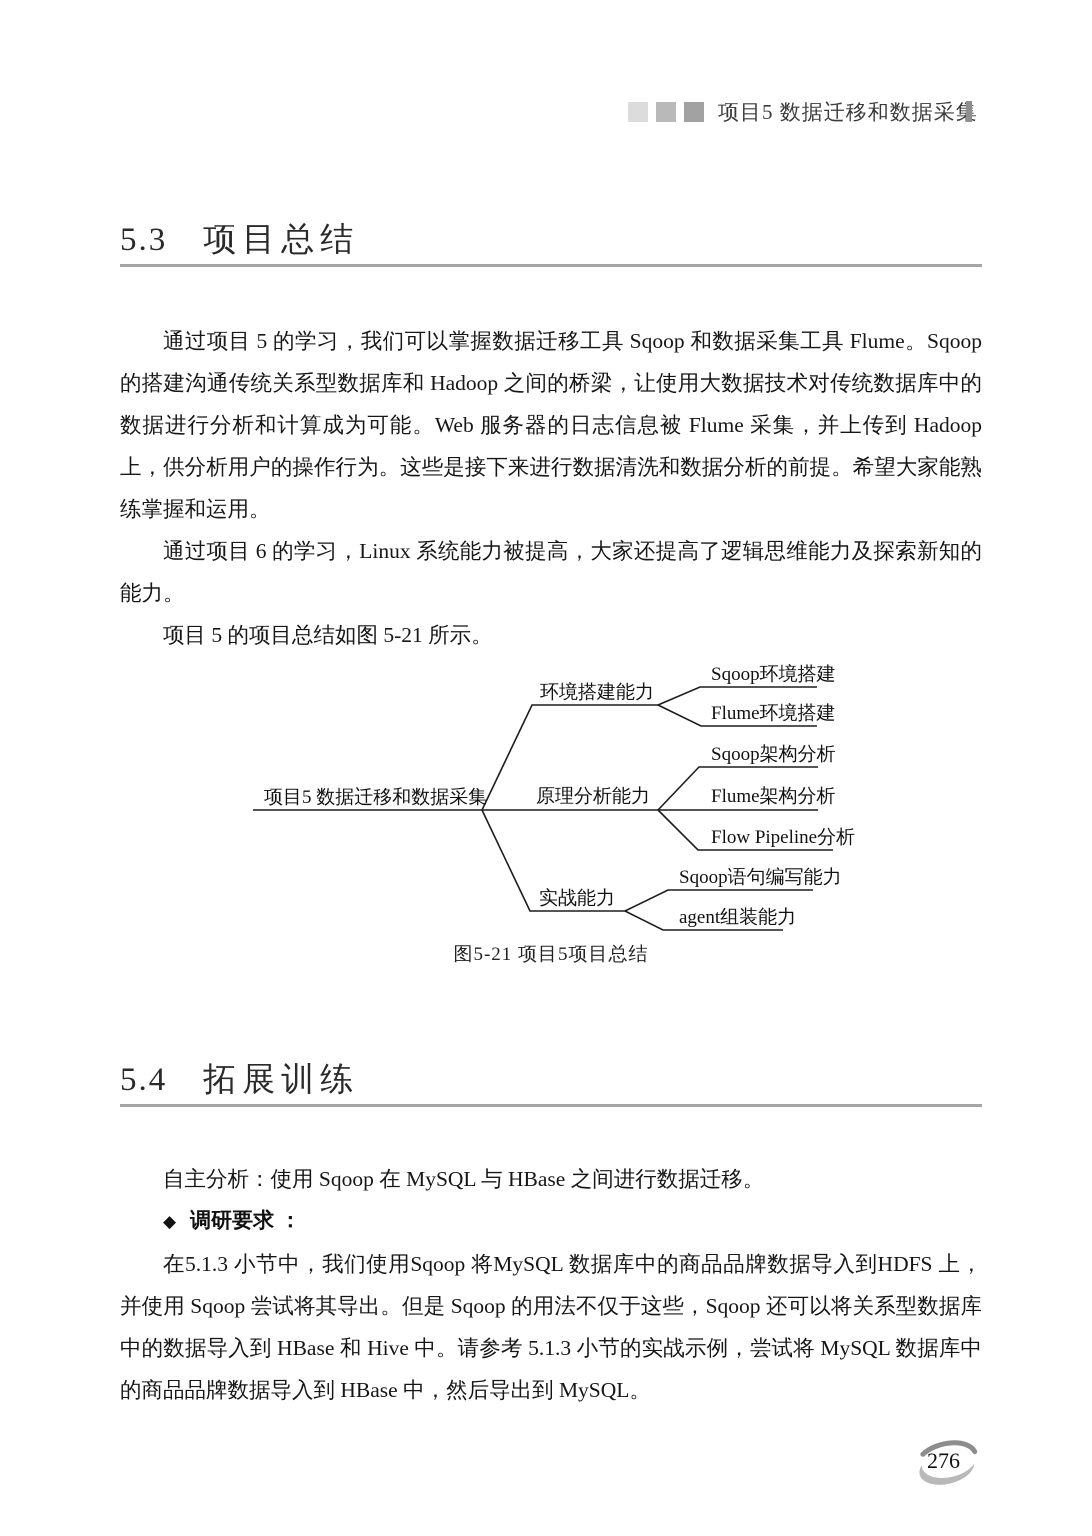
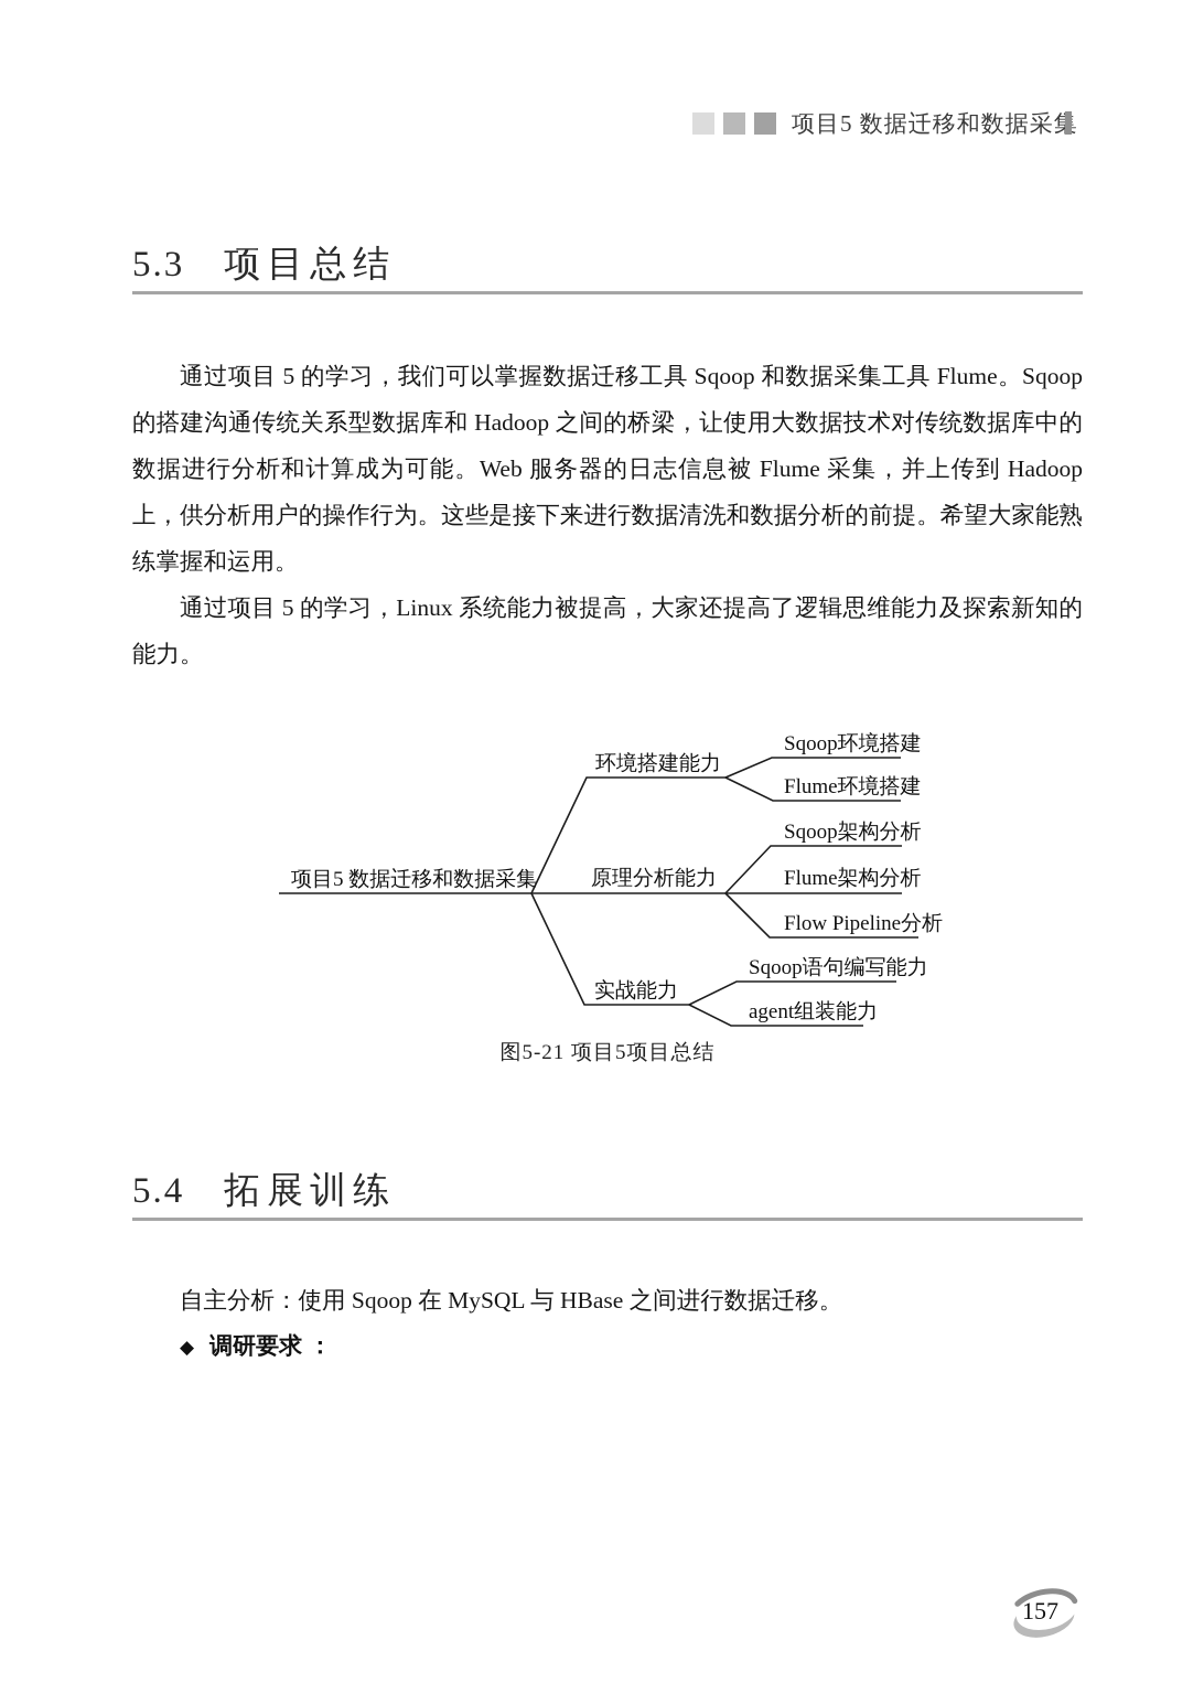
  项目5 数据迁移和数据采
  5.3 项目总结
  通过项目 5 的学习，我们可以掌握数据迁移工具 Sqoop 和数据采集工具 Flume。Sqoop 的搭建沟通传统关系型数据库和 Hadoop 之间的桥梁，让使用大数据技术对传统数据库中的数据进行分析和计算成为可能。Web 服务器的日志信息被 Flume 采集，并上传到 Hadoop 上，供分析用户的操作行为。这些是接下来进行数据清洗和数据分析的前提。希望大家能熟练掌握和运用。
- 通过项目 6 的学习，Linux 系统能力被提高，大家还提高了逻辑思维能力及探索新知的能力。
+ 通过项目 5 的学习，Linux 系统能力被提高，大家还提高了逻辑思维能力及探索新知的能力。
- 项目 5 的项目总结如图 5-21 所示。
  项目5 数据迁移和数据采集
  环境搭建能力
  原理分析能力
  实战能力
  Sqoop环境搭建
  Flume环境搭建
  Sqoop架构分析
  Flume架构分析
  Flow Pipeline分析
  Sqoop语句编写能力
  agent组装能力
  图5-21 项目5项目总结
  5.4 拓展训练
  自主分析：使用 Sqoop 在 MySQL 与 HBase 之间进行数据迁移。
  ◆ 调研要求 ：
- 在5.1.3 小节中，我们使用Sqoop 将MySQL 数据库中的商品品牌数据导入到HDFS 上，并使用 Sqoop 尝试将其导出。但是 Sqoop 的用法不仅于这些，Sqoop 还可以将关系型数据库中的数据导入到 HBase 和 Hive 中。请参考 5.1.3 小节的实战示例，尝试将 MySQL 数据库中的商品品牌数据导入到 HBase 中，然后导出到 MySQL。
- 276
+ 157
